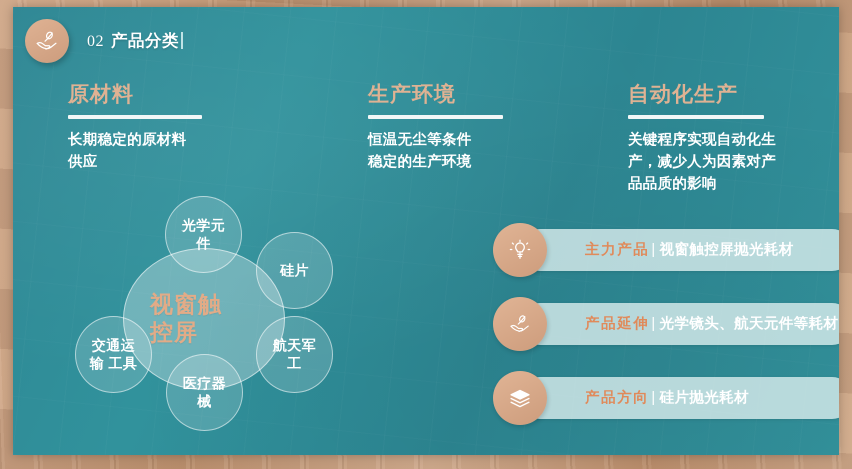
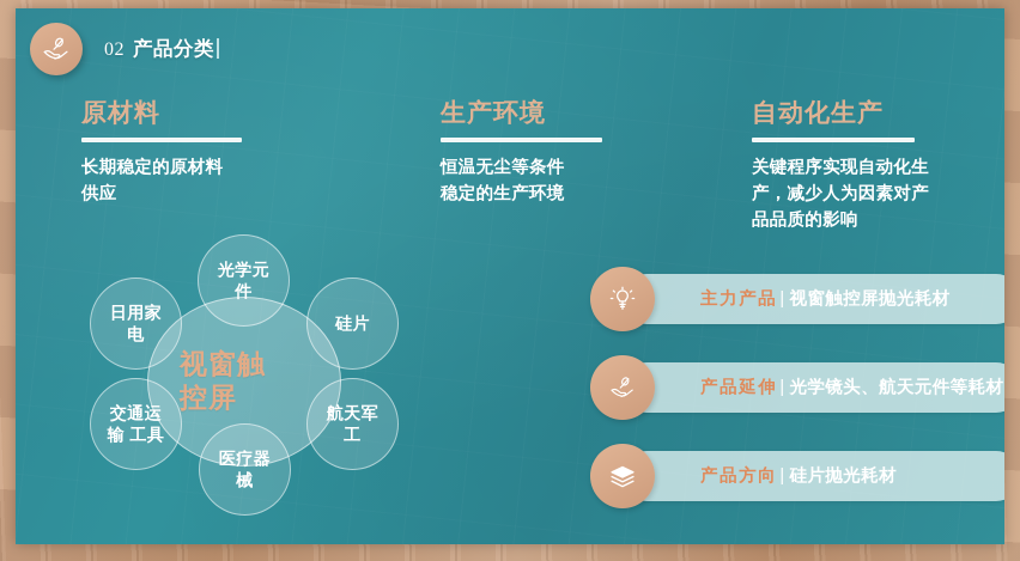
  02 产品分类
  原材料
  长期稳定的原材料
  供应
  生产环境
  恒温无尘等条件
  稳定的生产环境
  自动化生产
  关键程序实现自动化生
  产，减少人为因素对产
  品品质的影响
+ 日用家
+ 电
  光学元
  件
  硅片
  航天军
  工
  医疗器
  械
  交通运
  输 工具
  视窗触
  控屏
  主力产品 | 视窗触控屏抛光耗材
  产品延伸 | 光学镜头、航天元件等耗材
  产品方向 | 硅片抛光耗材
